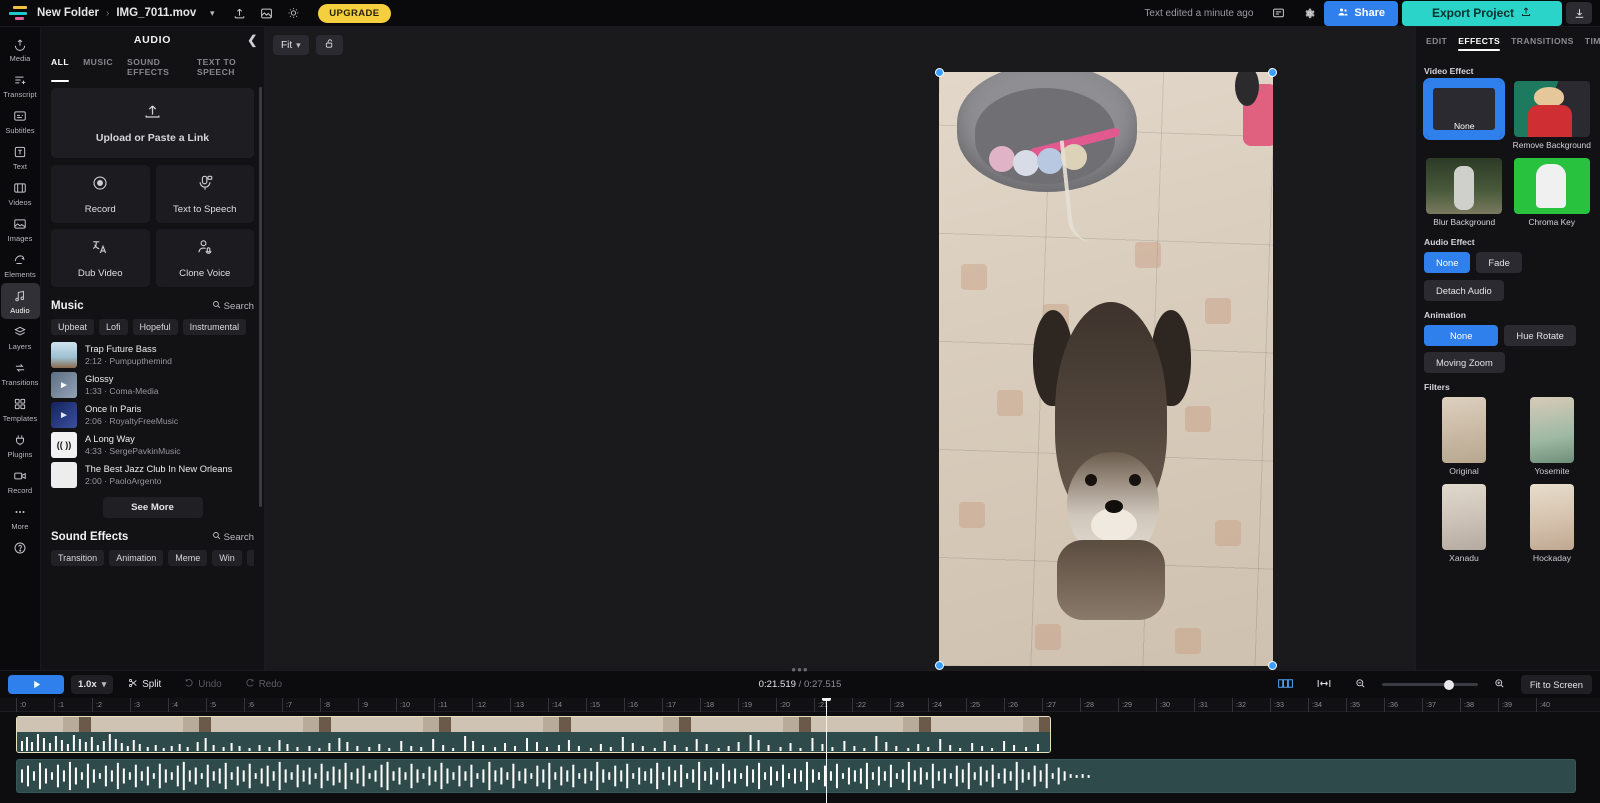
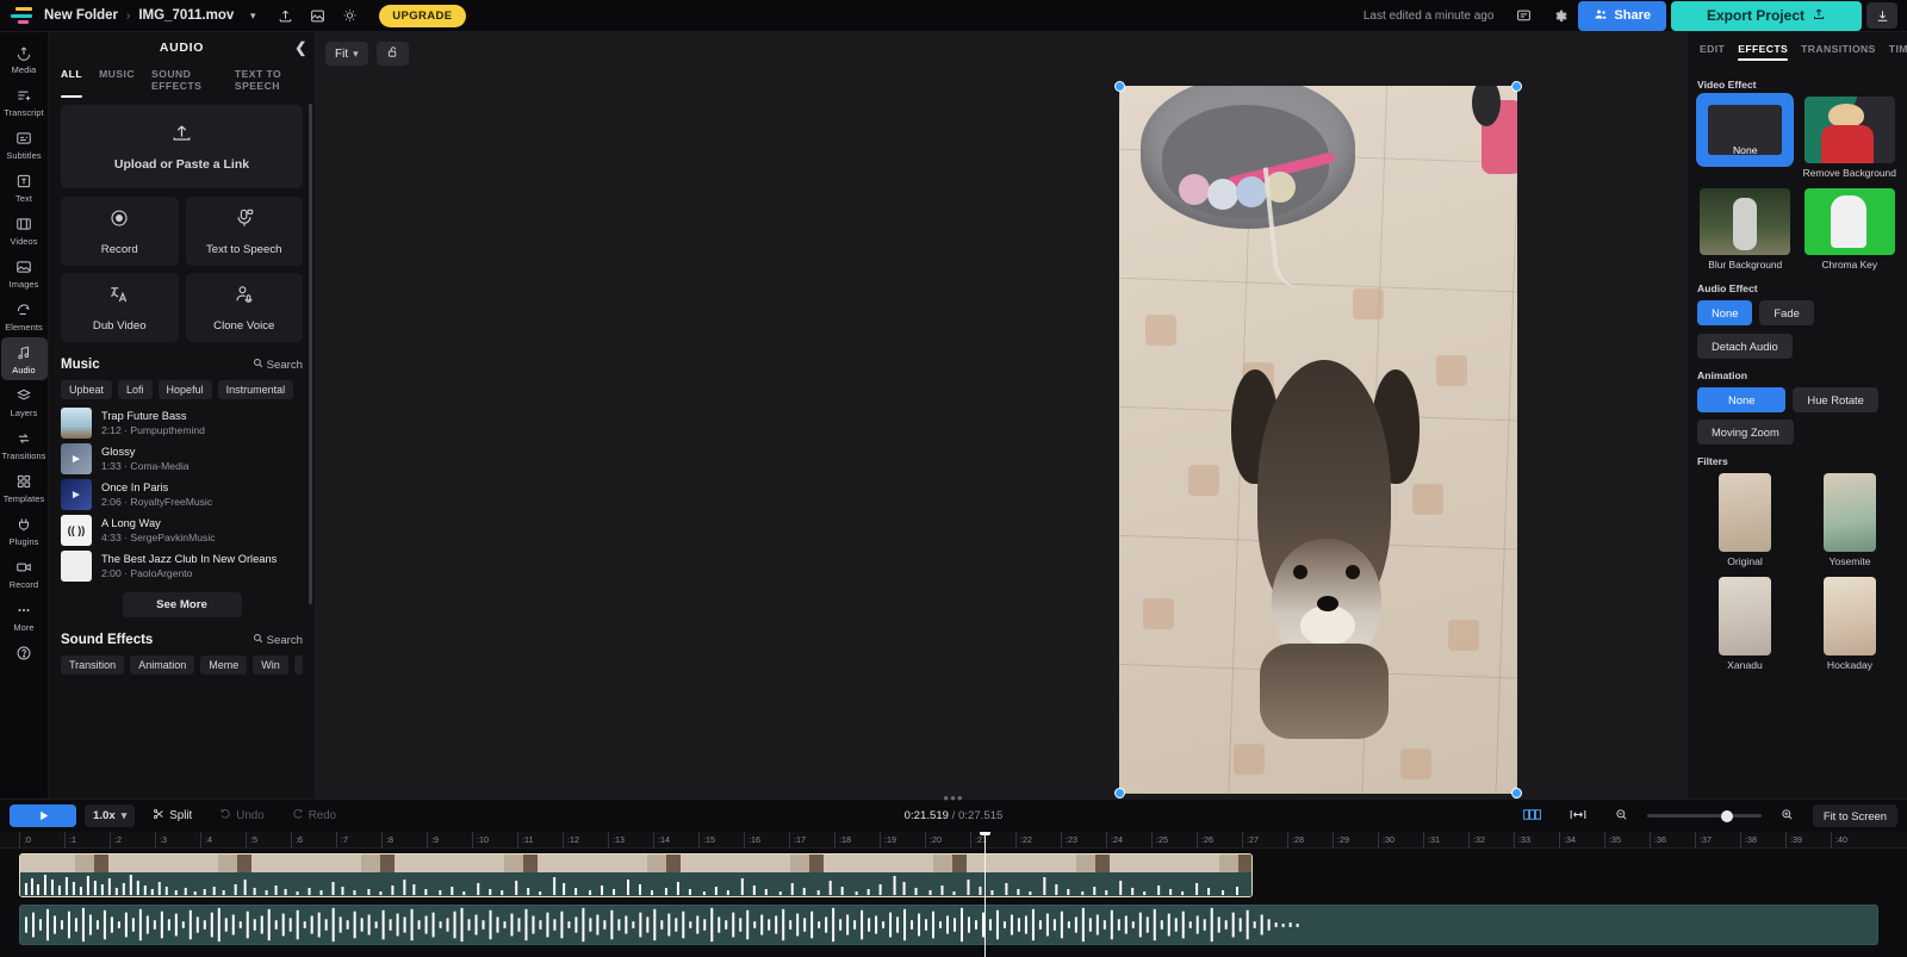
  New Folder
  ›
  IMG_7011.mov
  ▾
  UPGRADE
- Text edited a minute ago
+ Last edited a minute ago
  Share
  Export Project
  Media
  Transcript
  Subtitles
  Text
  Videos
  Images
  Elements
  Audio
  Layers
  Transitions
  Templates
  Plugins
  Record
  More
  AUDIO
  ❮
  ALL
  MUSIC
  SOUND EFFECTS
  TEXT TO SPEECH
  Upload or Paste a Link
  Record
  Text to Speech
  Dub Video
  Clone Voice
  Music
  Search
  Upbeat
  Lofi
  Hopeful
  Instrumental
  Trap Future Bass
  2:12 · Pumpupthemind
  ►
  Glossy
  1:33 · Coma-Media
  ►
  Once In Paris
  2:06 · RoyaltyFreeMusic
  (( ))
  A Long Way
  4:33 · SergePavkinMusic
  The Best Jazz Club In New Orleans
  2:00 · PaoloArgento
  See More
  Sound Effects
  Search
  Transition
  Animation
  Meme
  Win
  Fit
  ▾
  EDIT
  EFFECTS
  TRANSITIONS
  TIM
  Video Effect
  None
  Remove Background
  Blur Background
  Chroma Key
  Audio Effect
  None
  Fade
  Detach Audio
  Animation
  None
  Hue Rotate
  Moving Zoom
  Filters
  Original
  Yosemite
  Xanadu
  Hockaday
  ●●●
  1.0x
  ▾
  Split
  Undo
  Redo
  0:21.519 / 0:27.515
  Fit to Screen
  :0
  :1
  :2
  :3
  :4
  :5
  :6
  :7
  :8
  :9
  :10
  :11
  :12
  :13
  :14
  :15
  :16
  :17
  :18
  :19
  :20
  :22
  :23
  :24
  :25
  :26
  :27
  :28
  :29
  :30
  :31
  :32
  :33
  :34
  :35
  :36
  :37
  :38
  :39
  :40
